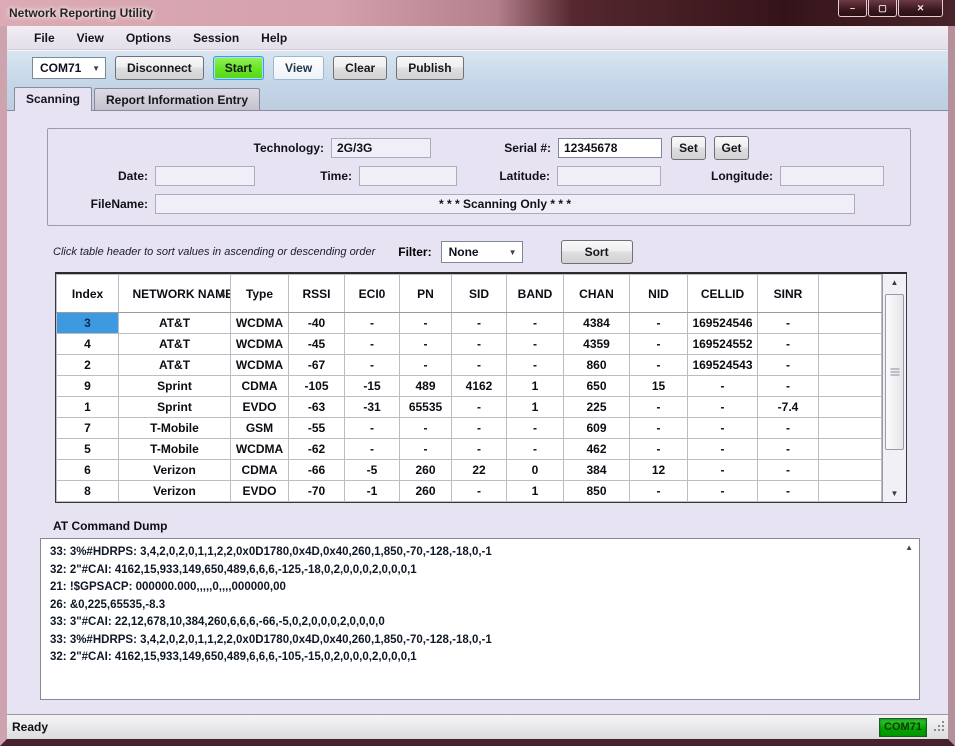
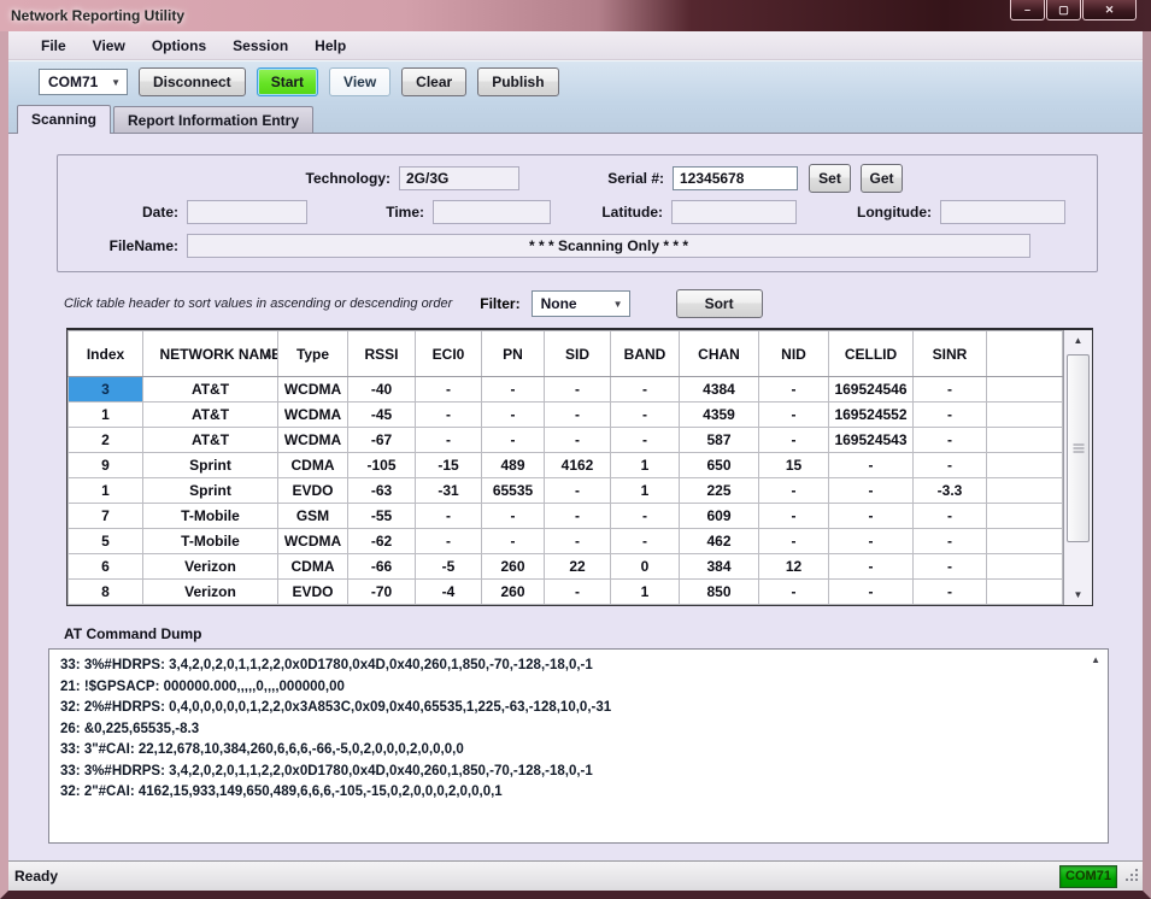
  Network Reporting Utility
  –
  ▢
  ✕
  File
  View
  Options
  Session
  Help
  COM71
  ▼
  Disconnect
  Start
  View
  Clear
  Publish
  Scanning
  Report Information Entry
  Technology:
  2G/3G
  Serial #:
  12345678
  Set
  Get
  Date:
  Time:
  Latitude:
  Longitude:
  FileName:
  * * * Scanning Only * * *
  Click table header to sort values in ascending or descending order
  Filter:
  None
  ▼
  Sort
  Index	NETWORK NAE▲	Type	RSSI	ECI0	PN	SID	BAND	CHAN	NID	CELLID	SINR
  3	AT&T	WCDMA	-40	-	-	-	-	4384	-	169524546	-
- 4	AT&T	WCDMA	-45	-	-	-	-	4359	-	169524552	-
+ 1	AT&T	WCDMA	-45	-	-	-	-	4359	-	169524552	-
- 2	AT&T	WCDMA	-67	-	-	-	-	860	-	169524543	-
+ 2	AT&T	WCDMA	-67	-	-	-	-	587	-	169524543	-
  9	Sprint	CDMA	-105	-15	489	4162	1	650	15	-	-
- 1	Sprint	EVDO	-63	-31	65535	-	1	225	-	-	-7.4
+ 1	Sprint	EVDO	-63	-31	65535	-	1	225	-	-	-3.3
  7	T-Mobile	GSM	-55	-	-	-	-	609	-	-	-
  5	T-Mobile	WCDMA	-62	-	-	-	-	462	-	-	-
  6	Verizon	CDMA	-66	-5	260	22	0	384	12	-	-
- 8	Verizon	EVDO	-70	-1	260	-	1	850	-	-	-
+ 8	Verizon	EVDO	-70	-4	260	-	1	850	-	-	-
  ▲
  ▼
  AT Command Dump
  33: 3%#HDRPS: 3,4,2,0,2,0,1,1,2,2,0x0D1780,0x4D,0x40,260,1,850,-70,-128,-18,0,-1
- 32: 2"#CAI: 4162,15,933,149,650,489,6,6,6,-125,-18,0,2,0,0,0,2,0,0,0,1
  21: !$GPSACP: 000000.000,,,,,0,,,,000000,00
+ 32: 2%#HDRPS: 0,4,0,0,0,0,0,1,2,2,0x3A853C,0x09,0x40,65535,1,225,-63,-128,10,0,-31
  26: &0,225,65535,-8.3
  33: 3"#CAI: 22,12,678,10,384,260,6,6,6,-66,-5,0,2,0,0,0,2,0,0,0,0
  33: 3%#HDRPS: 3,4,2,0,2,0,1,1,2,2,0x0D1780,0x4D,0x40,260,1,850,-70,-128,-18,0,-1
  32: 2"#CAI: 4162,15,933,149,650,489,6,6,6,-105,-15,0,2,0,0,0,2,0,0,0,1
  ▲
  Ready
  COM71
